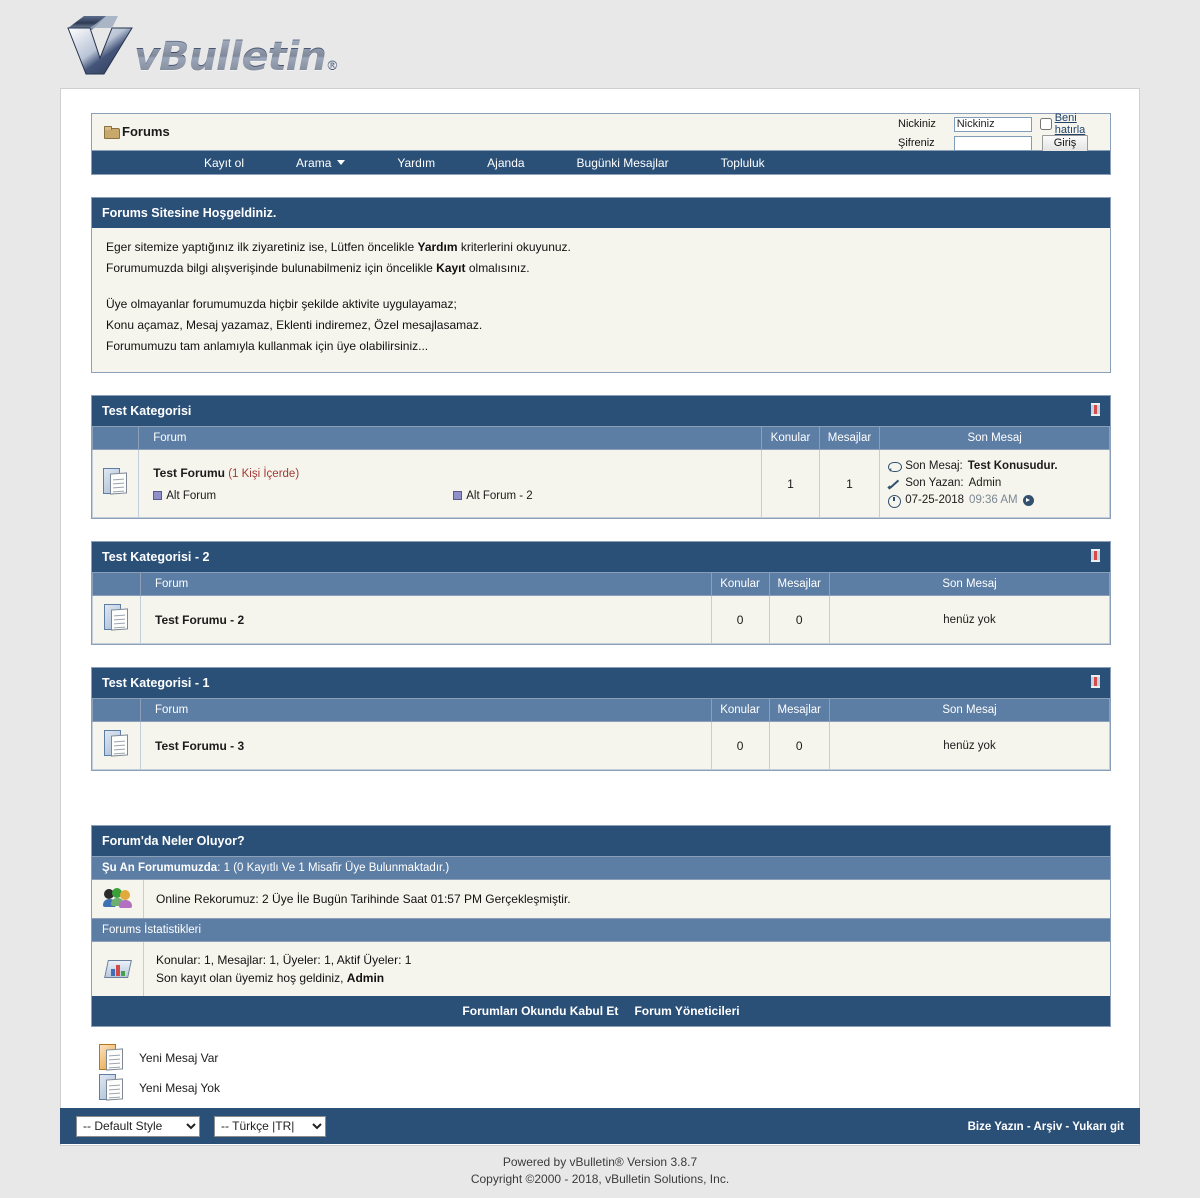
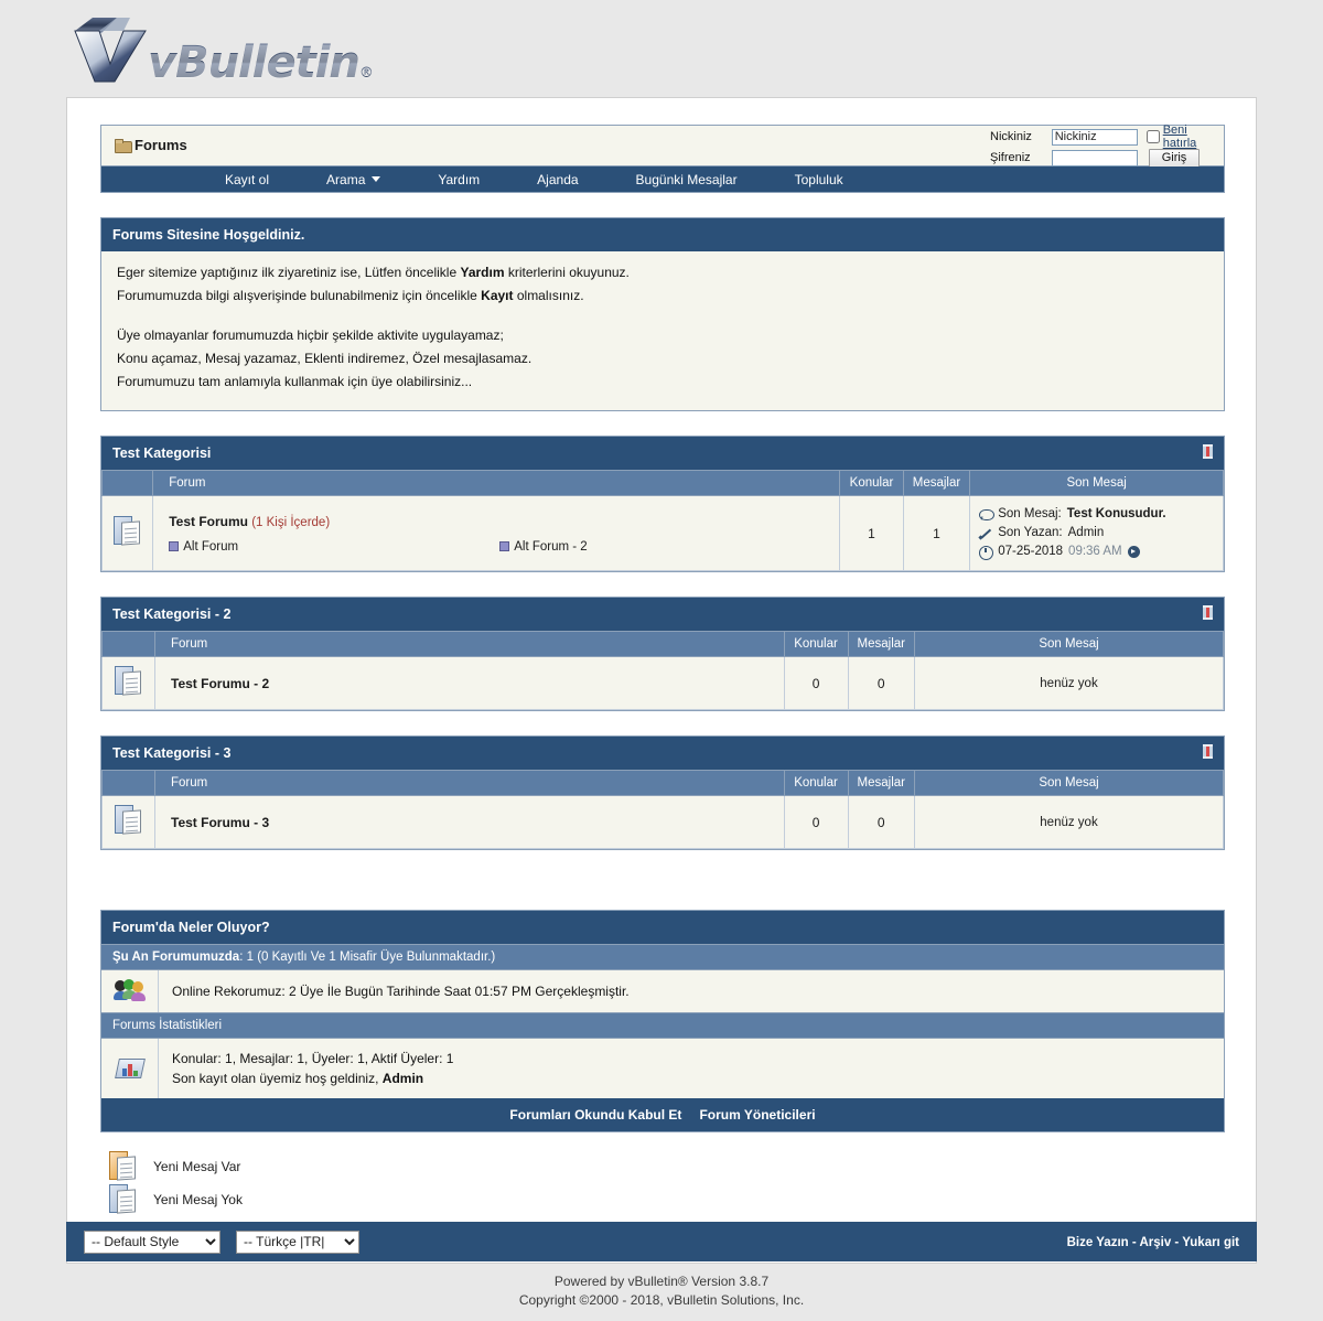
  vBulletin®
  Forums
  Nickiniz
  Nickiniz
  Beni hatırla
  Şifreniz
  Giriş
  Kayıt ol
  Arama
  Yardım
  Ajanda
  Bugünki Mesajlar
  Topluluk
  Forums Sitesine Hoşgeldiniz.
  Eger sitemize yaptığınız ilk ziyaretiniz ise, Lütfen öncelikle Yardım kriterlerini okuyunuz.
  Forumumuzda bilgi alışverişinde bulunabilmeniz için öncelikle Kayıt olmalısınız.
  Üye olmayanlar forumumuzda hiçbir şekilde aktivite uygulayamaz;
  Konu açamaz, Mesaj yazamaz, Eklenti indiremez, Özel mesajlasamaz.
  Forumumuzu tam anlamıyla kullanmak için üye olabilirsiniz...
  Test Kategorisi
  	Forum	Konular	Mesajlar	Son Mesaj
  	Test Forumu (1 Kişi İçerde)Alt Forum Alt Forum - 2	1	1	Son Mesaj: Test Konusudur.Son Yazan: Admin07-25-2018 09:36 AM
  Test Kategorisi - 2
  	Forum	Konular	Mesajlar	Son Mesaj
  	Test Forumu - 2	0	0	henüz yok
- Test Kategorisi - 1
+ Test Kategorisi - 3
  	Forum	Konular	Mesajlar	Son Mesaj
  	Test Forumu - 3	0	0	henüz yok
  Forum'da Neler Oluyor?
  Şu An Forumumuzda: 1 (0 Kayıtlı Ve 1 Misafir Üye Bulunmaktadır.)
  Online Rekorumuz: 2 Üye İle Bugün Tarihinde Saat 01:57 PM Gerçekleşmiştir.
  Forums İstatistikleri
  Konular: 1, Mesajlar: 1, Üyeler: 1, Aktif Üyeler: 1
  Son kayıt olan üyemiz hoş geldiniz, Admin
  Forumları Okundu Kabul Et Forum Yöneticileri
  Yeni Mesaj Var
  Yeni Mesaj Yok
  -- Default Style
  -- Türkçe |TR|
  Bize Yazın - Arşiv - Yukarı git
  Powered by vBulletin® Version 3.8.7
  Copyright ©2000 - 2018, vBulletin Solutions, Inc.
